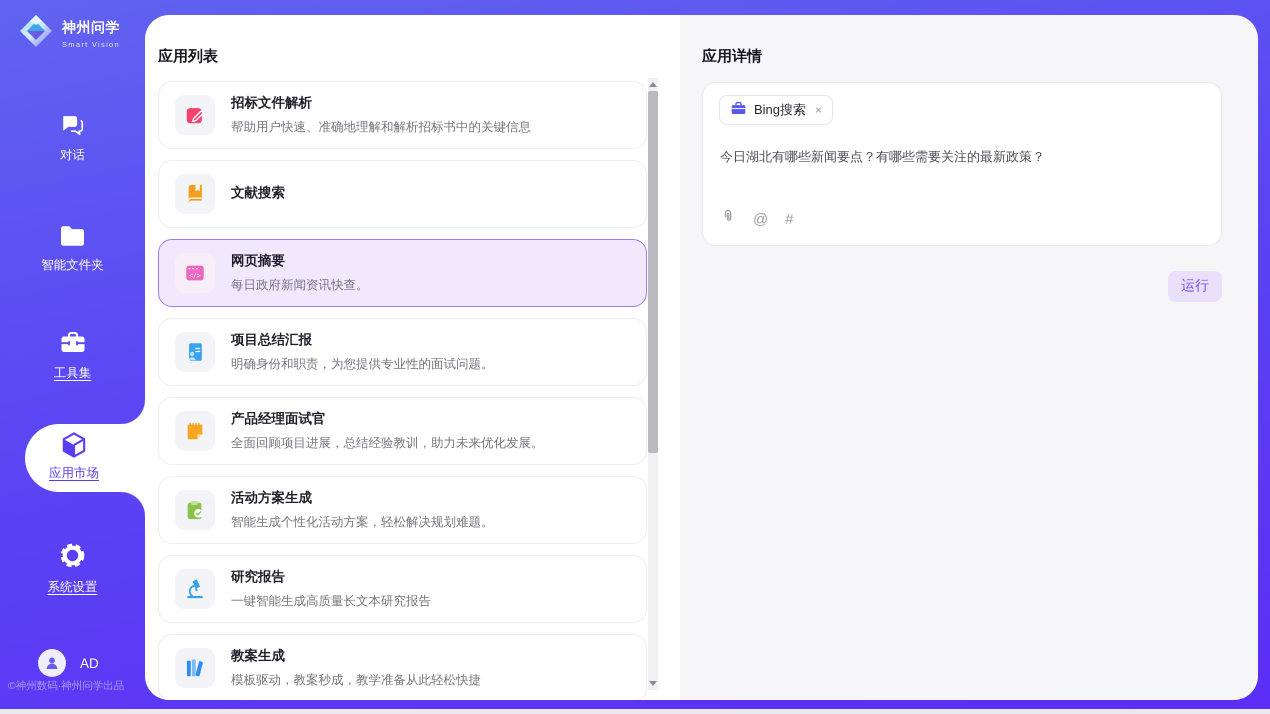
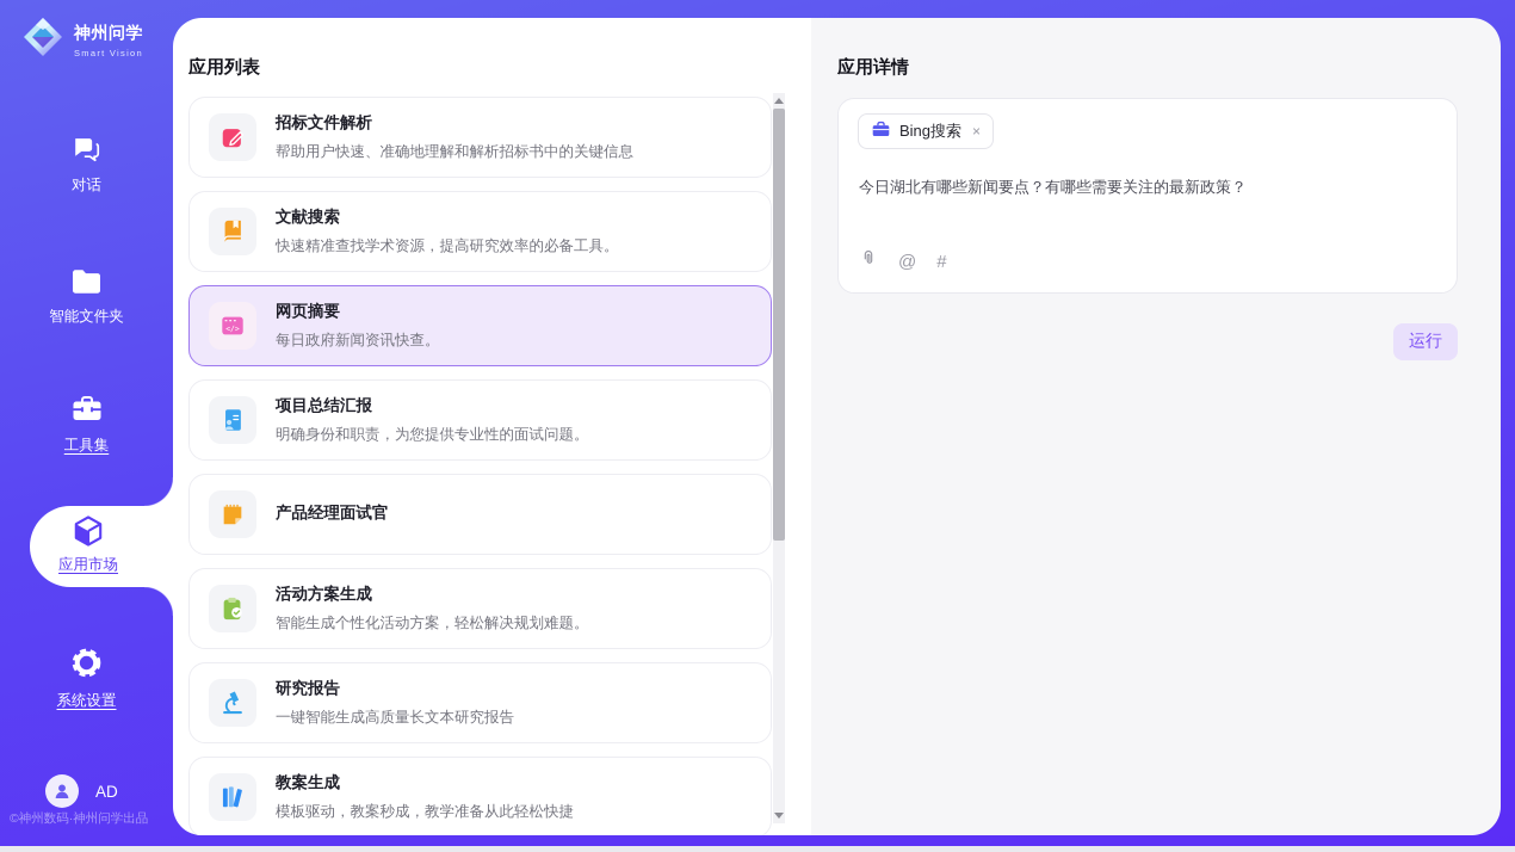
  神州问学
  Smart Vision
  对话
  智能文件夹
  工具集
  应用市场
  系统设置
  AD
  ©神州数码·神州问学出品
  应用列表
  招标文件解析
  帮助用户快速、准确地理解和解析招标书中的关键信息
  文献搜索
+ 快速精准查找学术资源，提高研究效率的必备工具。
  </>
  网页摘要
  每日政府新闻资讯快查。
  项目总结汇报
  明确身份和职责，为您提供专业性的面试问题。
  产品经理面试官
- 全面回顾项目进展，总结经验教训，助力未来优化发展。
  活动方案生成
  智能生成个性化活动方案，轻松解决规划难题。
  研究报告
  一键智能生成高质量长文本研究报告
  教案生成
  模板驱动，教案秒成，教学准备从此轻松快捷
  应用详情
  Bing搜索
  ×
  今日湖北有哪些新闻要点？有哪些需要关注的最新政策？
  @
  #
  运行
